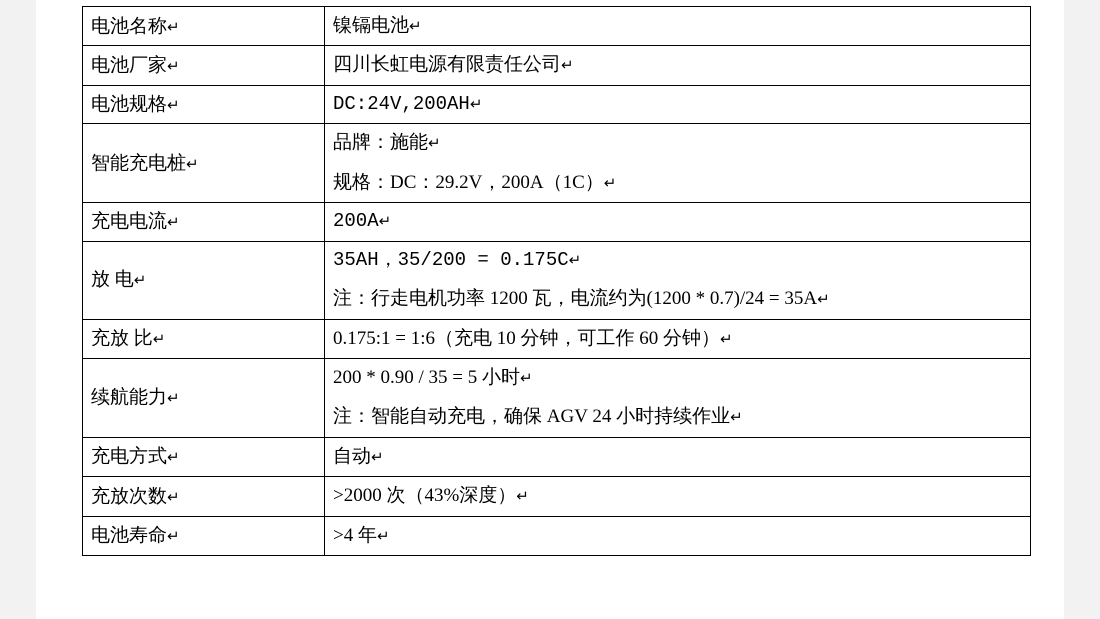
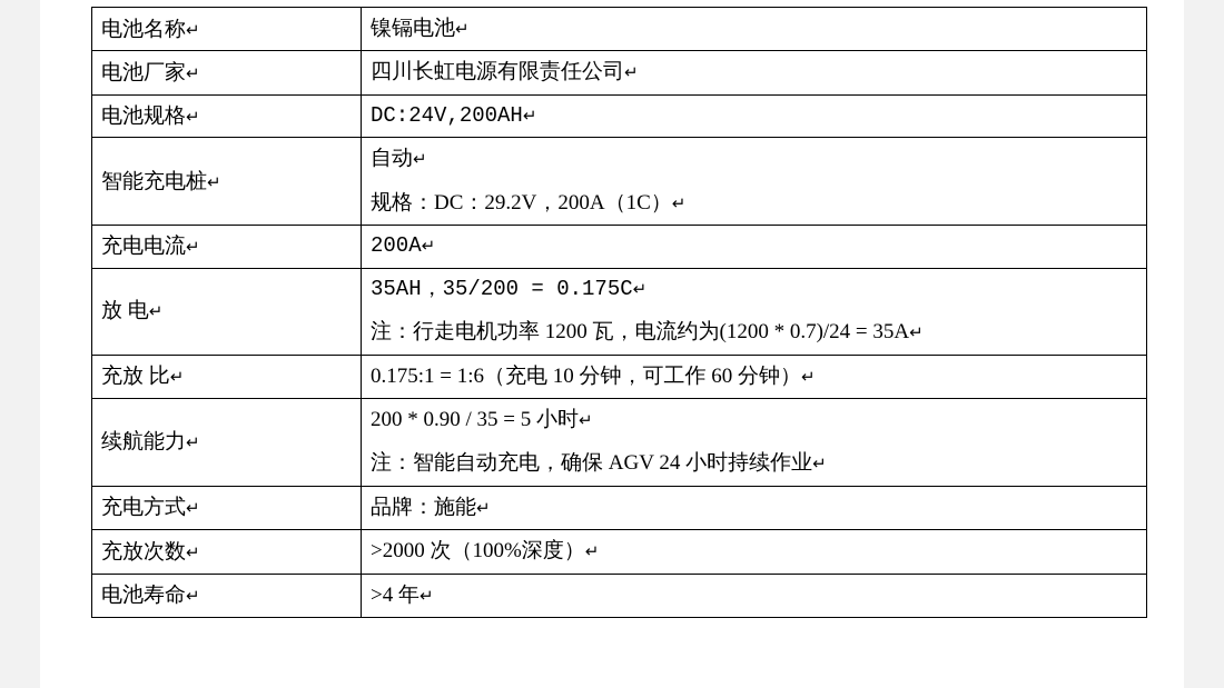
  电池名称↵	镍镉电池↵
  电池厂家↵	四川长虹电源有限责任公司↵
  电池规格↵	DC:24V,200AH↵
- 智能充电桩↵	品牌：施能↵ 规格：DC：29.2V，200A（1C）↵
+ 智能充电桩↵	自动↵ 规格：DC：29.2V，200A（1C）↵
  充电电流↵	200A↵
  放 电↵	35AH，35/200 = 0.175C↵ 注：行走电机功率 1200 瓦，电流约为(1200 * 0.7)/24 = 35A↵
  充放 比↵	0.175:1 = 1:6（充电 10 分钟，可工作 60 分钟）↵
  续航能力↵	200 * 0.90 / 35 = 5 小时↵ 注：智能自动充电，确保 AGV 24 小时持续作业↵
- 充电方式↵	自动↵
+ 充电方式↵	品牌：施能↵
- 充放次数↵	>2000 次（43%深度）↵
+ 充放次数↵	>2000 次（100%深度）↵
  电池寿命↵	>4 年↵
